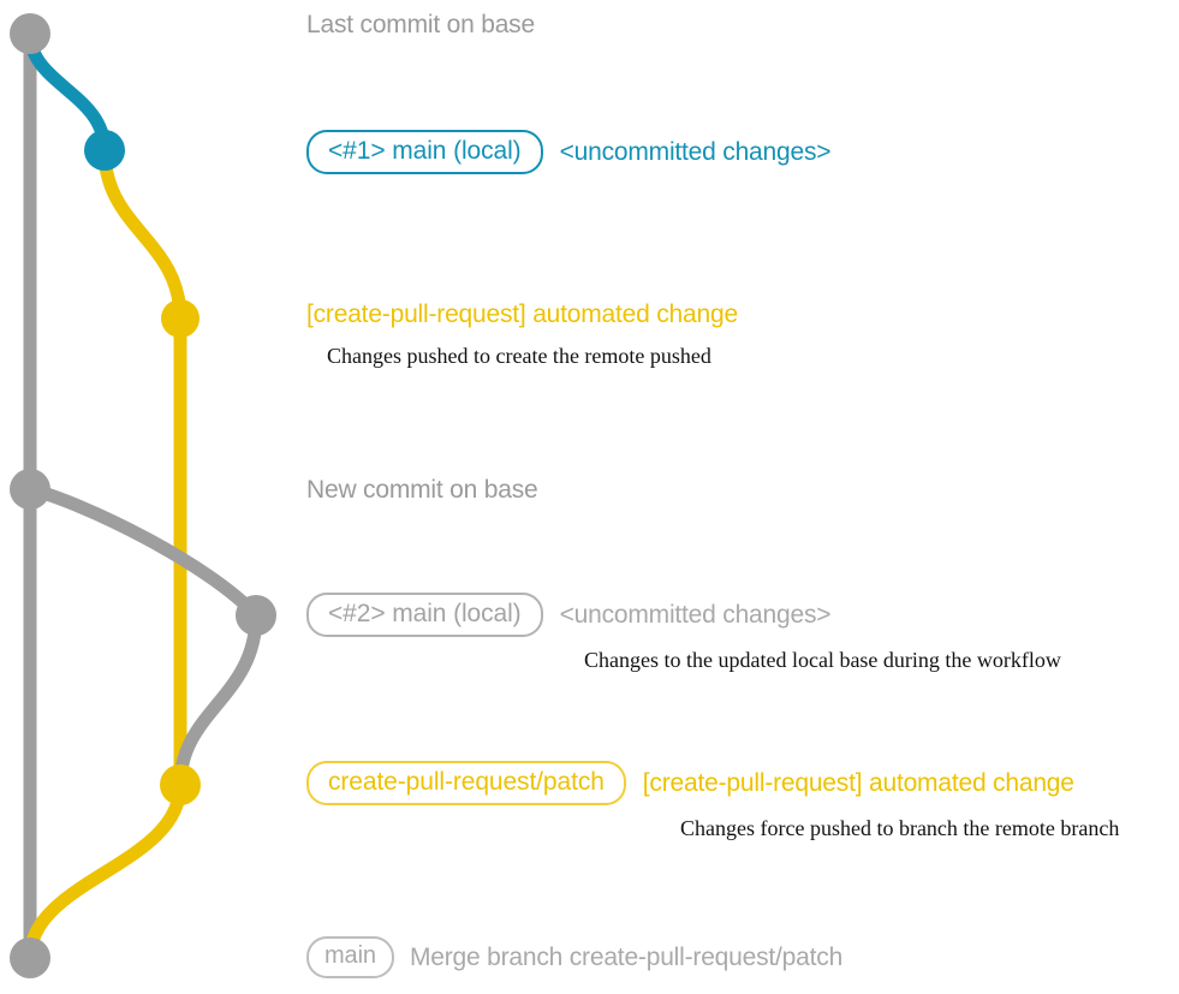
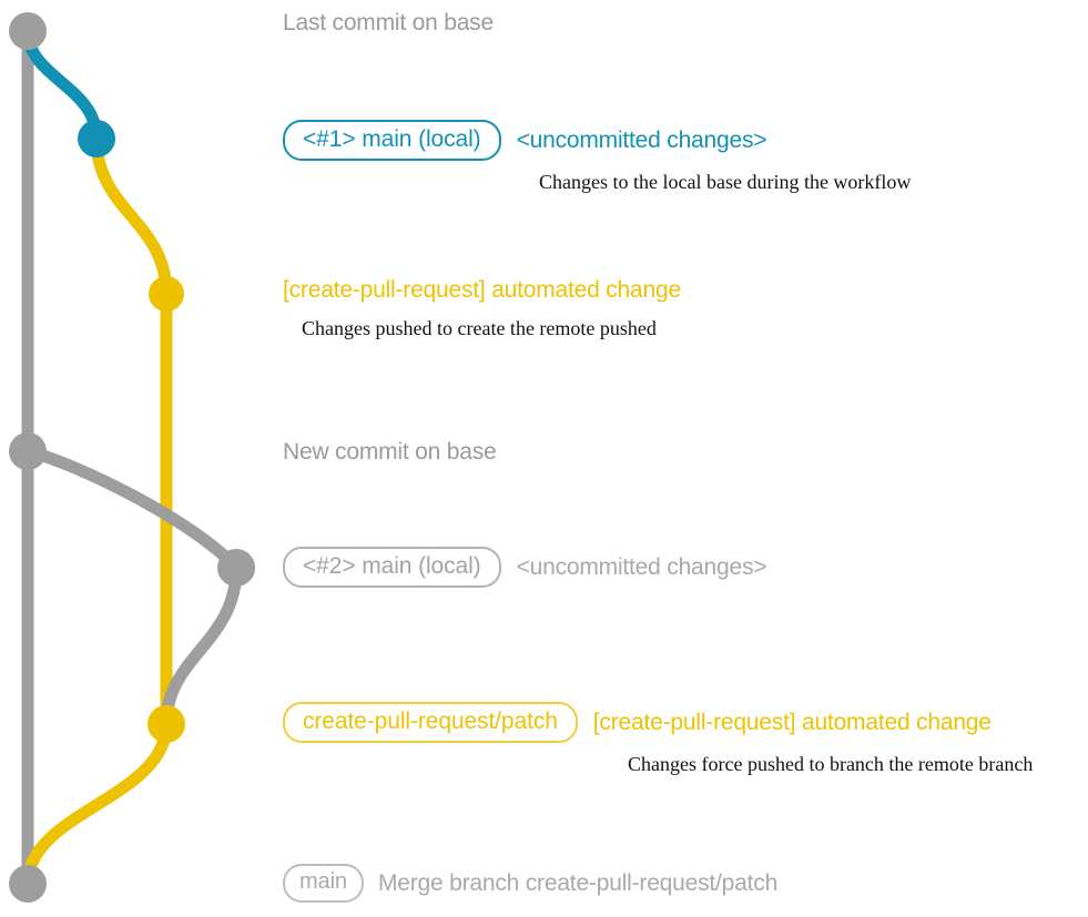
  Last commit on base
  <#1> main (local)
  <uncommitted changes>
+ Changes to the local base during the workflow
  [create-pull-request] automated change
  Changes pushed to create the remote pushed
  New commit on base
  <#2> main (local)
  <uncommitted changes>
- Changes to the updated local base during the workflow
  create-pull-request/patch
  [create-pull-request] automated change
  Changes force pushed to branch the remote branch
  main
  Merge branch create-pull-request/patch
